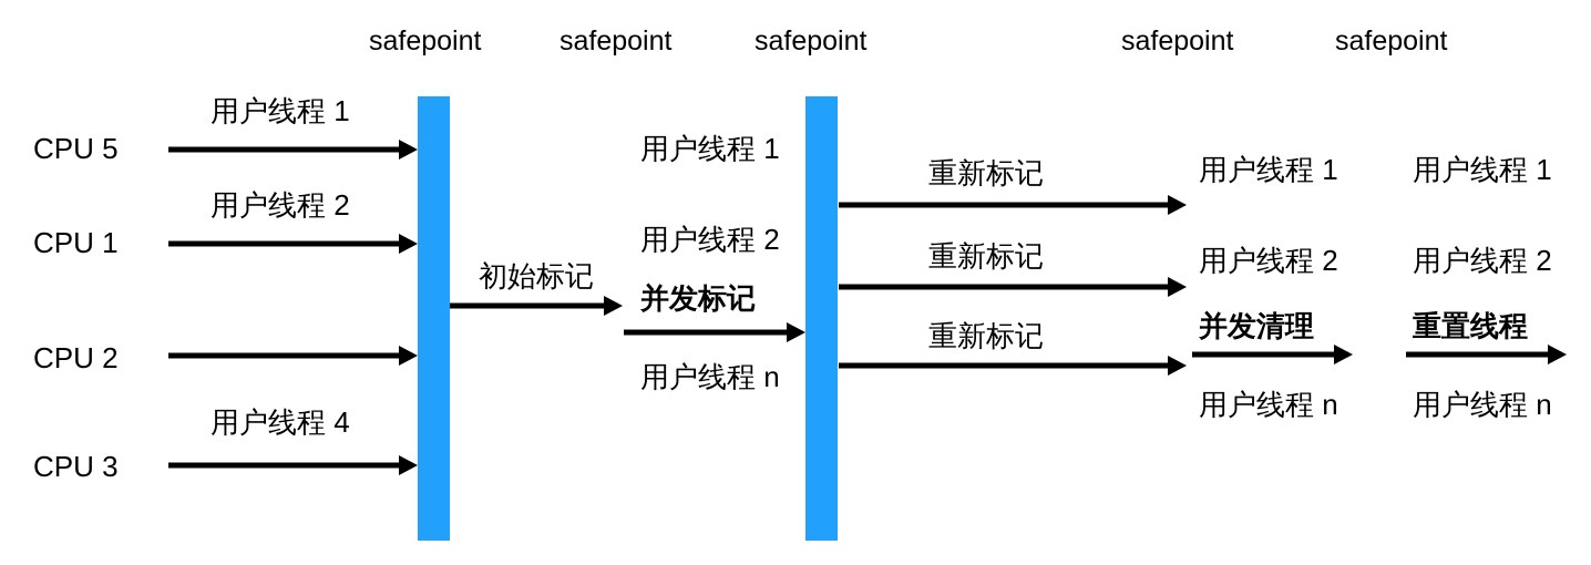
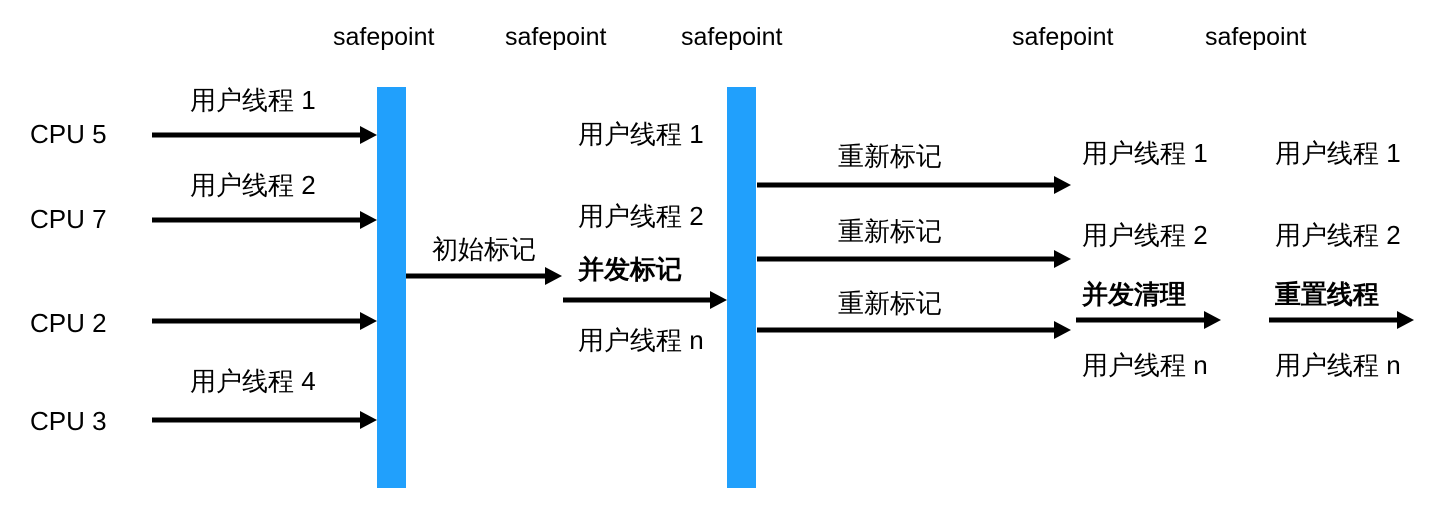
  safepoint
  safepoint
  safepoint
  safepoint
  safepoint
  CPU 5
- CPU 1
+ CPU 7
  CPU 2
  CPU 3
  用户线程 1
  用户线程 2
  用户线程 4
  用户线程 1
  用户线程 2
  用户线程 n
  初始标记
  并发标记
  重新标记
  重新标记
  重新标记
  用户线程 1
  用户线程 2
  用户线程 n
  并发清理
  用户线程 1
  用户线程 2
  用户线程 n
  重置线程
